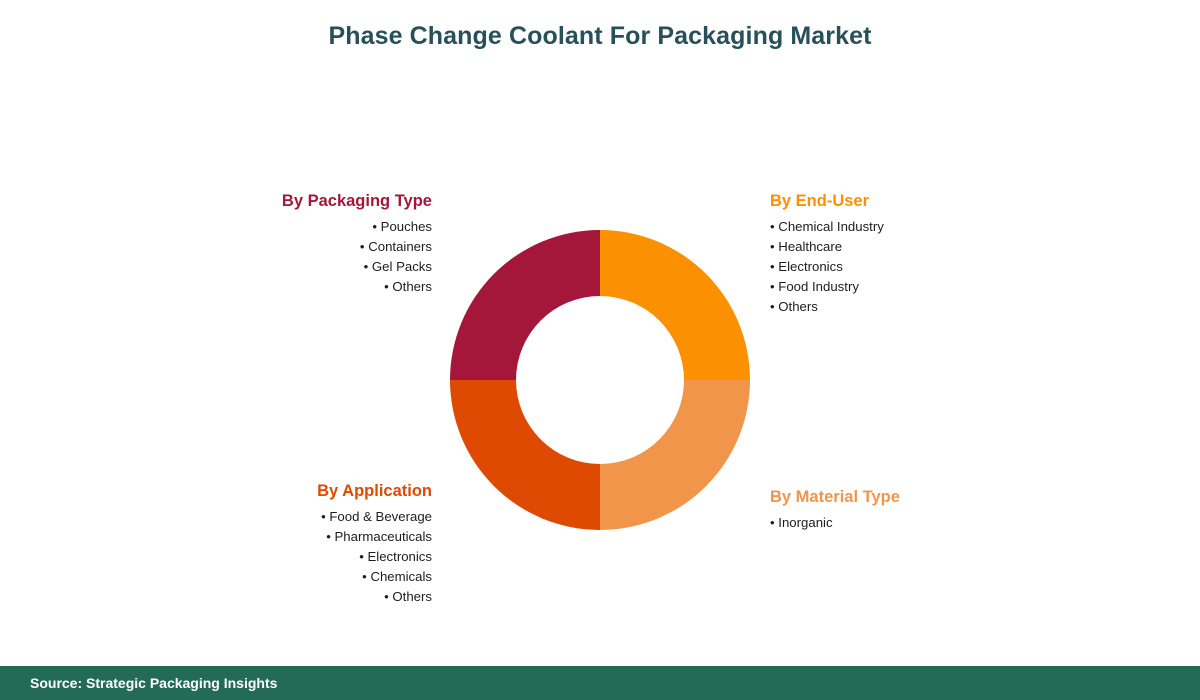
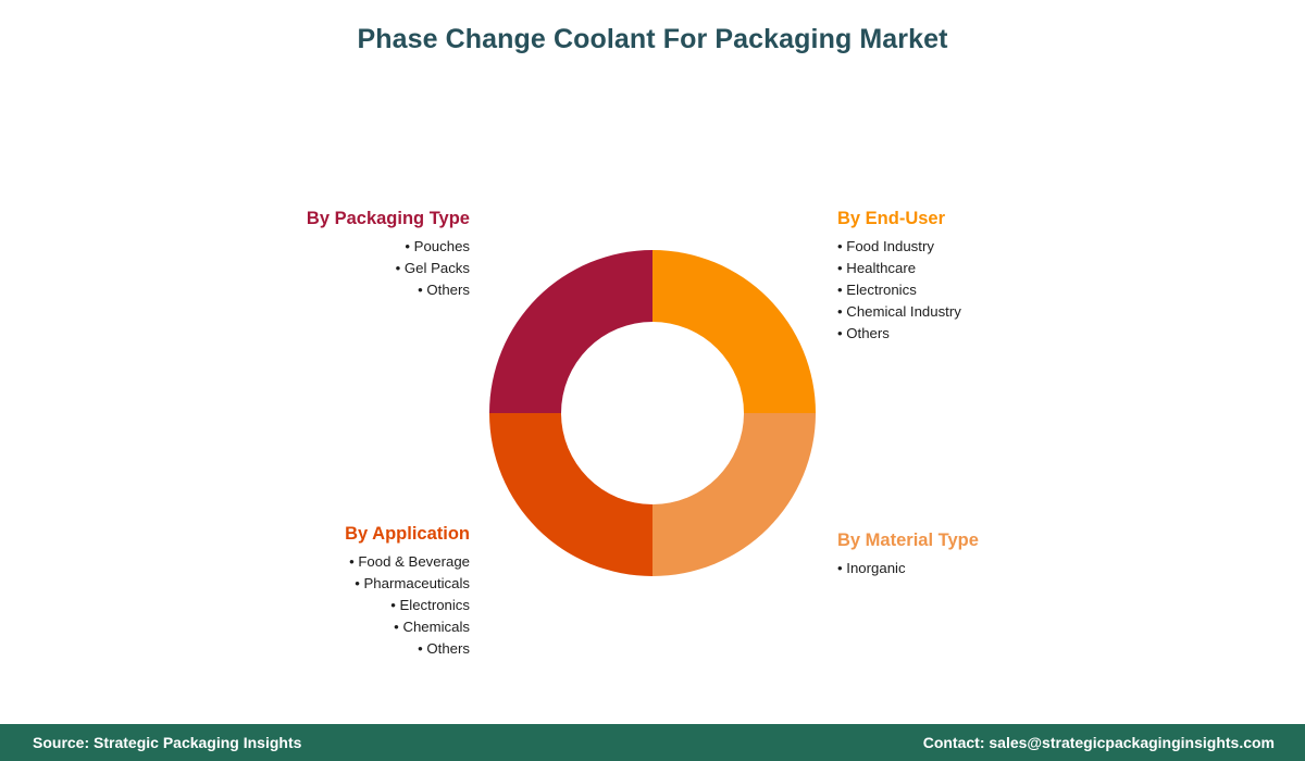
  Phase Change Coolant For Packaging Market
  By Packaging Type
  • Pouches
- • Containers
  • Gel Packs
  • Others
  By End-User
- • Chemical Industry
+ • Food Industry
  • Healthcare
  • Electronics
- • Food Industry
+ • Chemical Industry
  • Others
  By Application
  • Food & Beverage
  • Pharmaceuticals
  • Electronics
  • Chemicals
  • Others
  By Material Type
  • Inorganic
  Source: Strategic Packaging Insights
+ Contact: sales@strategicpackaginginsights.com
